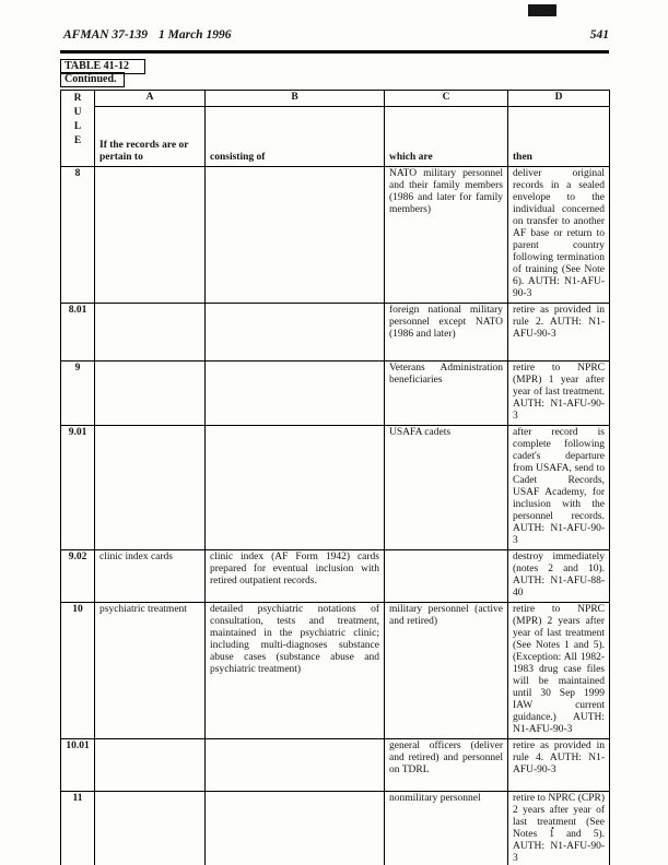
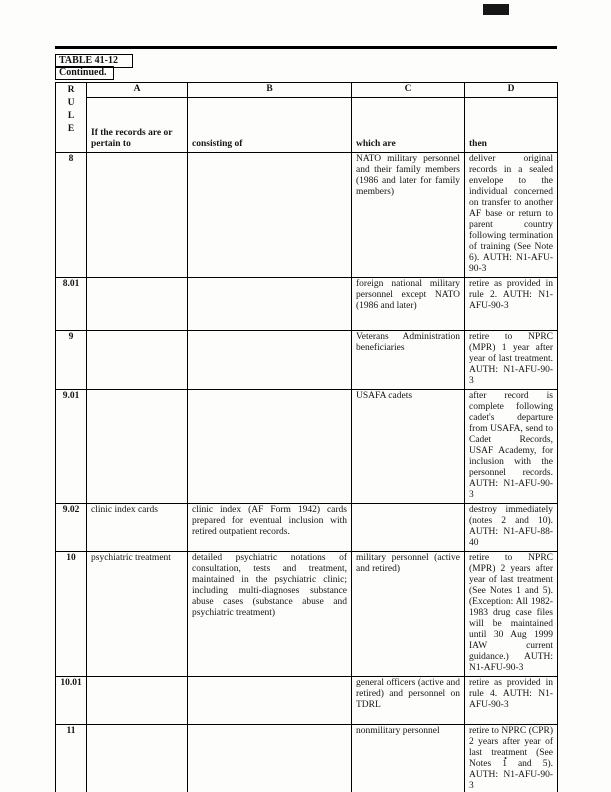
- AFMAN 37-139 1 March 1996
- 541
  TABLE 41-12
  Continued.
  R U L E	A	B	C	D
  If the records are or pertain to	consisting of	which are	then
  8			NATO military personnel and their family members (1986 and later for family members)	deliver original records in a sealed envelope to the individual concerned on transfer to another AF base or return to parent country following termination of training (See Note 6). AUTH: N1-AFU-90-3
  8.01			foreign national military personnel except NATO (1986 and later)	retire as provided in rule 2. AUTH: N1-AFU-90-3
  9			Veterans Administration beneficiaries	retire to NPRC (MPR) 1 year after year of last treatment. AUTH: N1-AFU-90-3
  9.01			USAFA cadets	after record is complete following cadet's departure from USAFA, send to Cadet Records, USAF Academy, for inclusion with the personnel records. AUTH: N1-AFU-90-3
  9.02	clinic index cards	clinic index (AF Form 1942) cards prepared for eventual inclusion with retired outpatient records.		destroy immediately (notes 2 and 10). AUTH: N1-AFU-88-40
- 10	psychiatric treatment	detailed psychiatric notations of consultation, tests and treatment, maintained in the psychiatric clinic; including multi-diagnoses substance abuse cases (substance abuse and psychiatric treatment)	military personnel (active and retired)	retire to NPRC (MPR) 2 years after year of last treatment (See Notes 1 and 5). (Exception: All 1982-1983 drug case files will be maintained until 30 Sep 1999 IAW current guidance.) AUTH: N1-AFU-90-3
+ 10	psychiatric treatment	detailed psychiatric notations of consultation, tests and treatment, maintained in the psychiatric clinic; including multi-diagnoses substance abuse cases (substance abuse and psychiatric treatment)	military personnel (active and retired)	retire to NPRC (MPR) 2 years after year of last treatment (See Notes 1 and 5). (Exception: All 1982-1983 drug case files will be maintained until 30 Aug 1999 IAW current guidance.) AUTH: N1-AFU-90-3
- 10.01			general officers (deliver and retired) and personnel on TDRL	retire as provided in rule 4. AUTH: N1-AFU-90-3
+ 10.01			general officers (active and retired) and personnel on TDRL	retire as provided in rule 4. AUTH: N1-AFU-90-3
  11			nonmilitary personnel	retire to NPRC (CPR) 2 years after year of last treatment (See Notes 1 and 5). AUTH: N1-AFU-90-3
  .
